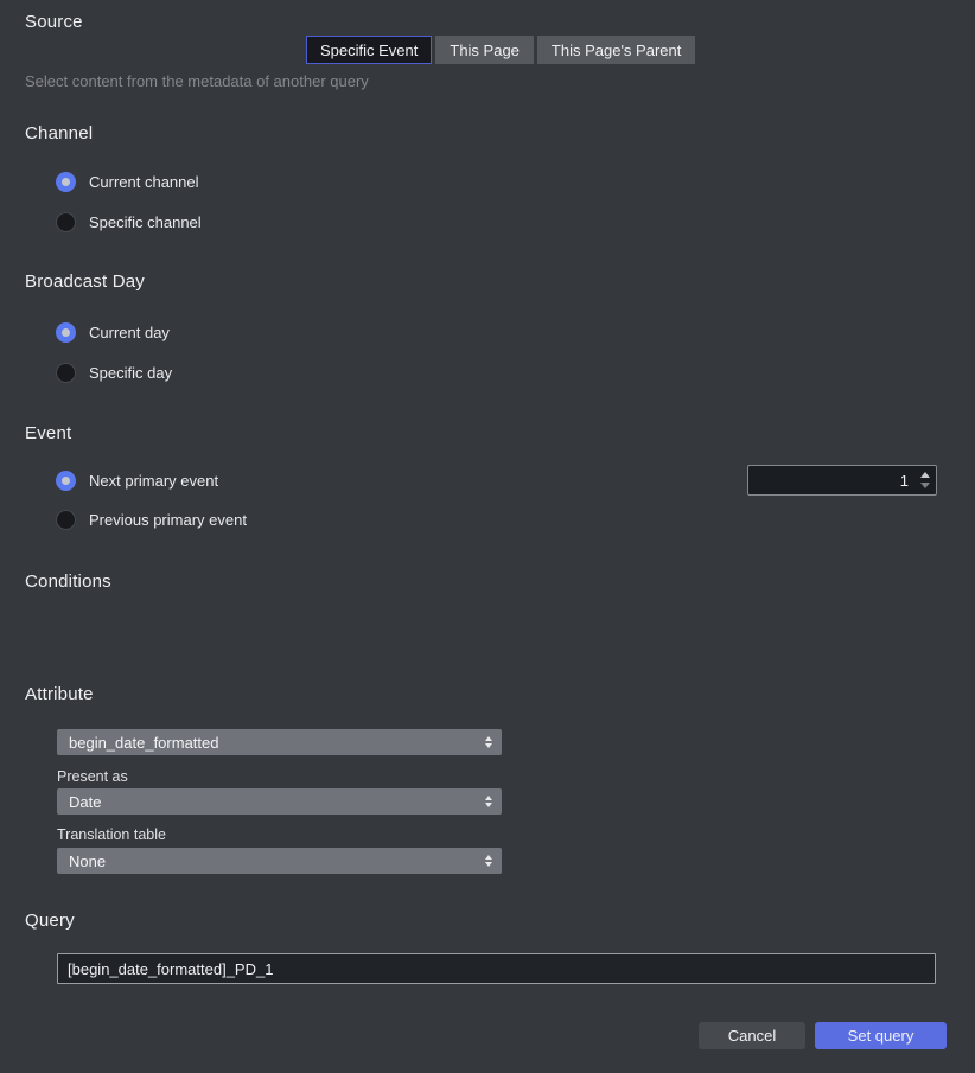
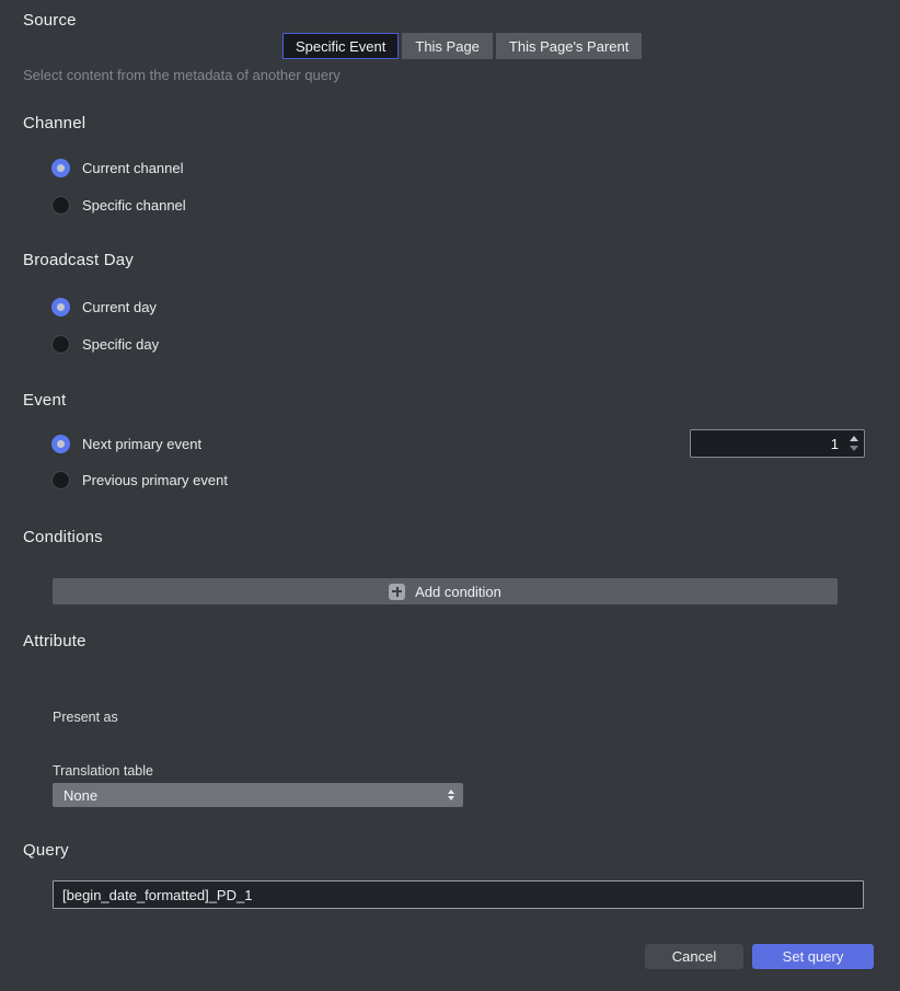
  Source
  Specific Event
  This Page
  This Page's Parent
  Select content from the metadata of another query
  Channel
  Current channel
  Specific channel
  Broadcast Day
  Current day
  Specific day
  Event
  Next primary event
  Previous primary event
  1
  Conditions
+ Add condition
  Attribute
- begin_date_formatted
  Present as
- Date
  Translation table
  None
  Query
  [begin_date_formatted]_PD_1
  Cancel
  Set query
